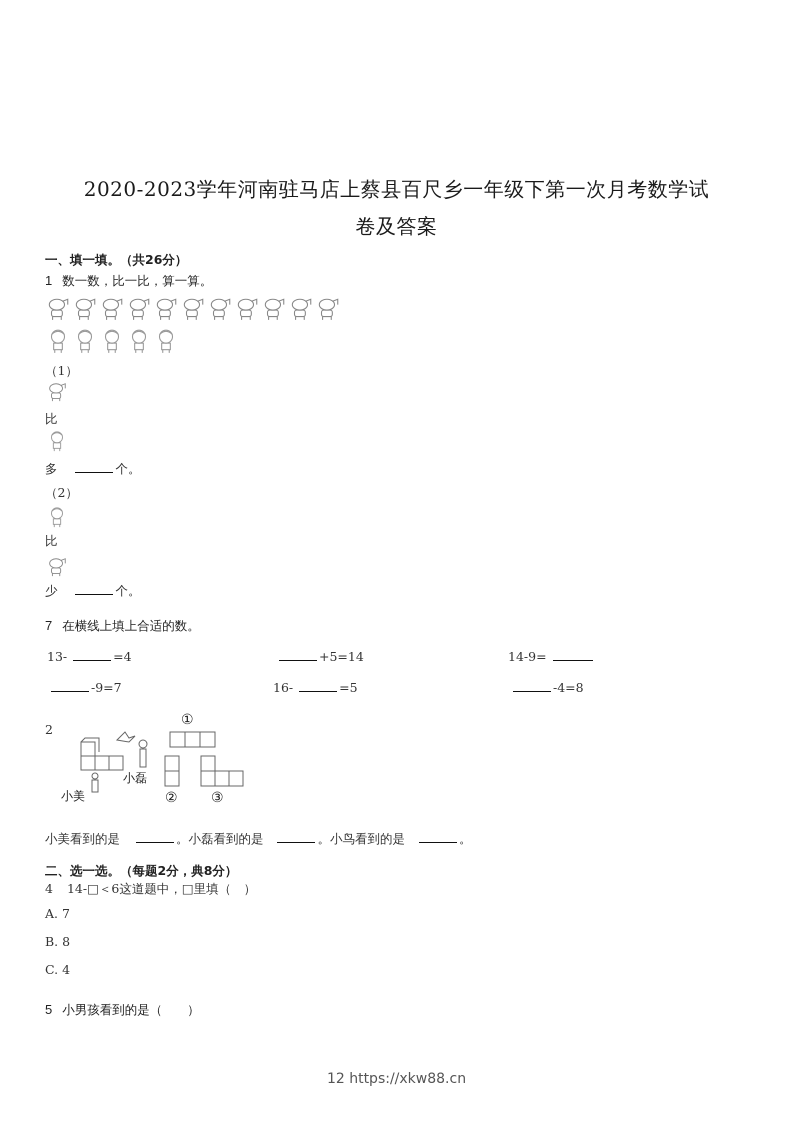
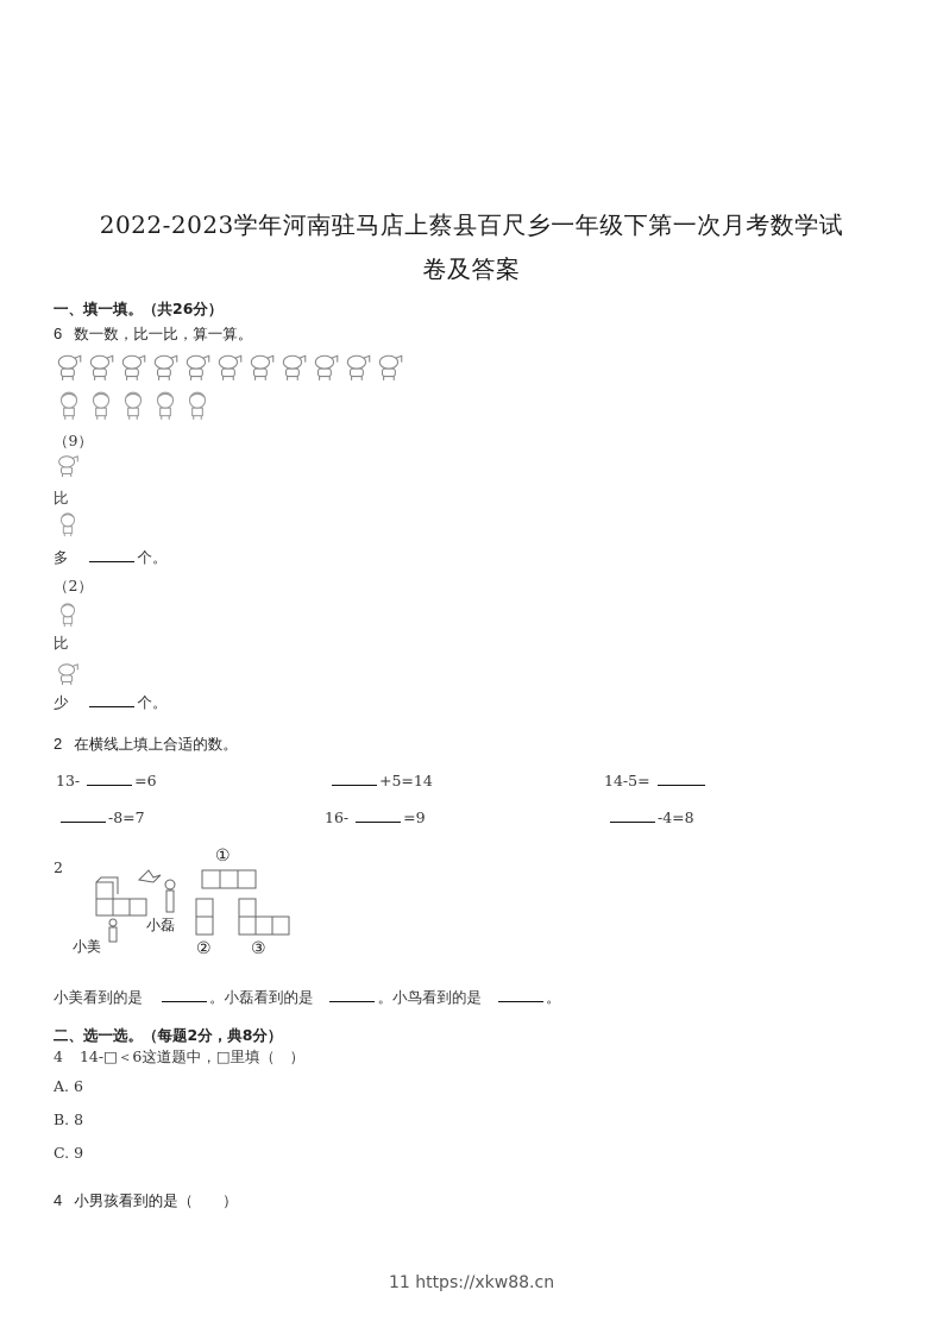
- 2020-2023学年河南驻马店上蔡县百尺乡一年级下第一次月考数学试
+ 2022-2023学年河南驻马店上蔡县百尺乡一年级下第一次月考数学试
  卷及答案
  一、填一填。（共26分）
- 1 数一数，比一比，算一算。
+ 6 数一数，比一比，算一算。
- （1）
+ （9）
  比
  多 个。
  （2）
  比
  少 个。
- 7 在横线上填上合适的数。
+ 2 在横线上填上合适的数。
- 13- =4
+ 13- =6
  +5=14
- 14-9=
+ 14-5=
- -9=7
+ -8=7
- 16- =5
+ 16- =9
  -4=8
  2
  ①
  ②
  ③
  小美
  小磊
  小美看到的是 。小磊看到的是 。小鸟看到的是 。
  二、选一选。（每题2分，典8分）
  4 14-□＜6这道题中，□里填（ ）
- A. 7
+ A. 6
  B. 8
- C. 4
+ C. 9
- 5 小男孩看到的是（ ）
+ 4 小男孩看到的是（ ）
- 12 https://xkw88.cn
+ 11 https://xkw88.cn
